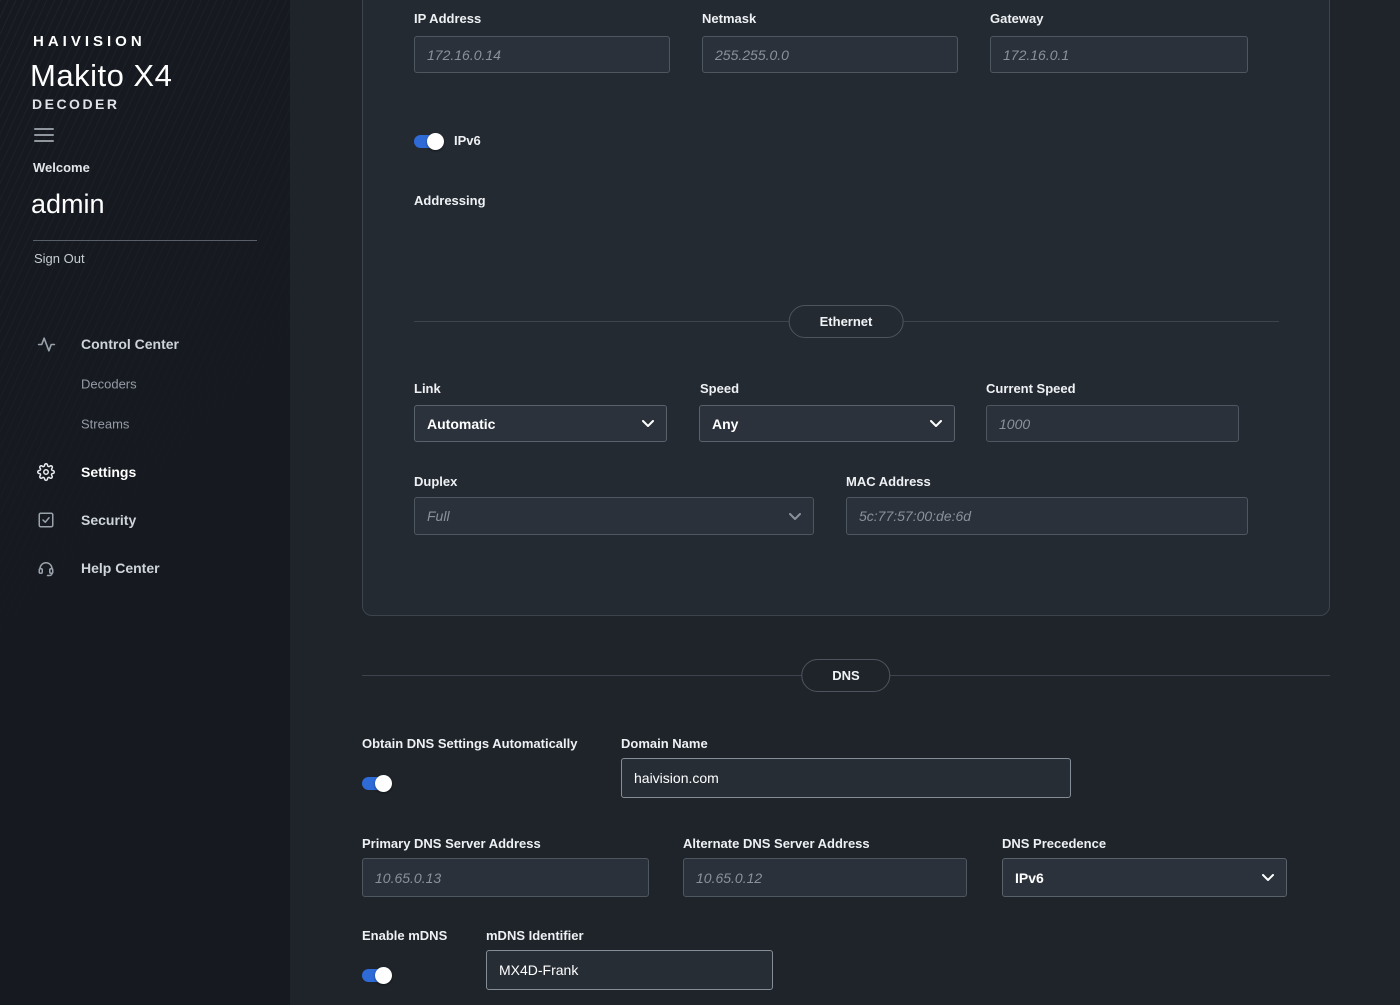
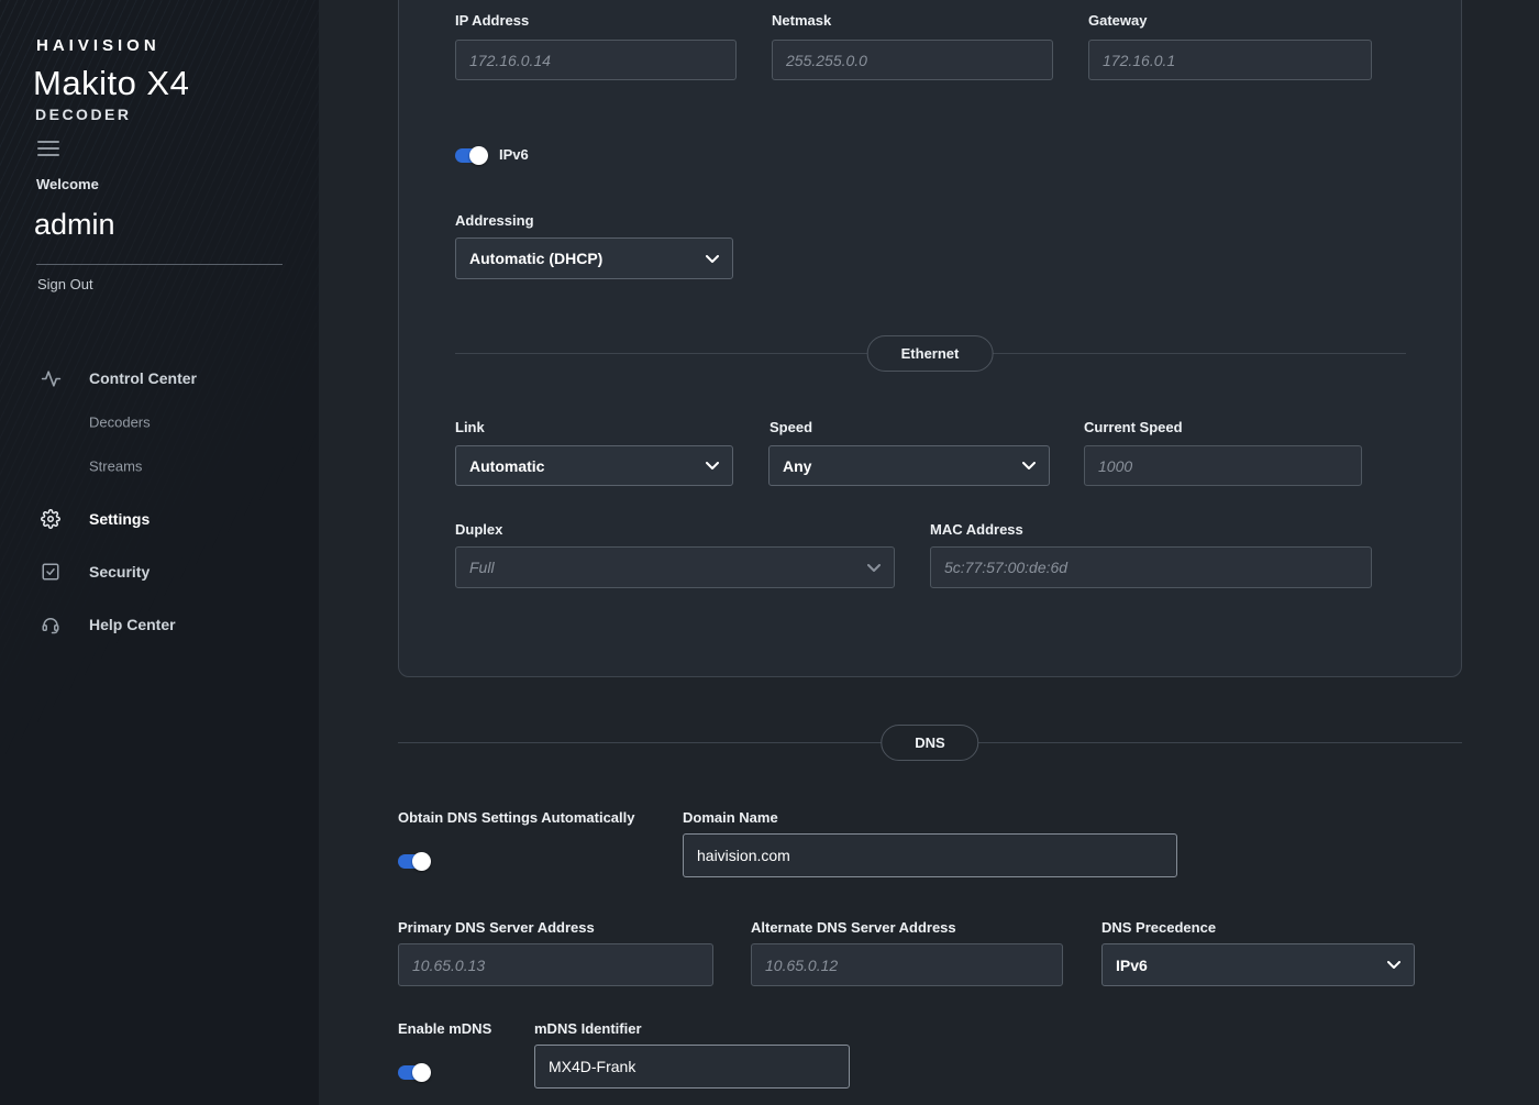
  HAIVISION
  Makito X4
  DECODER
  Welcome
  admin
  Sign Out
  Control Center
  Decoders
  Streams
  Settings
  Security
  Help Center
  IP Address
  172.16.0.14
  Netmask
  255.255.0.0
  Gateway
  172.16.0.1
  IPv6
  Addressing
+ Automatic (DHCP)
  Ethernet
  Link
  Automatic
  Speed
  Any
  Current Speed
  1000
  Duplex
  Full
  MAC Address
  5c:77:57:00:de:6d
  DNS
  Obtain DNS Settings Automatically
  Domain Name
  haivision.com
  Primary DNS Server Address
  10.65.0.13
  Alternate DNS Server Address
  10.65.0.12
  DNS Precedence
  IPv6
  Enable mDNS
  mDNS Identifier
  MX4D-Frank
